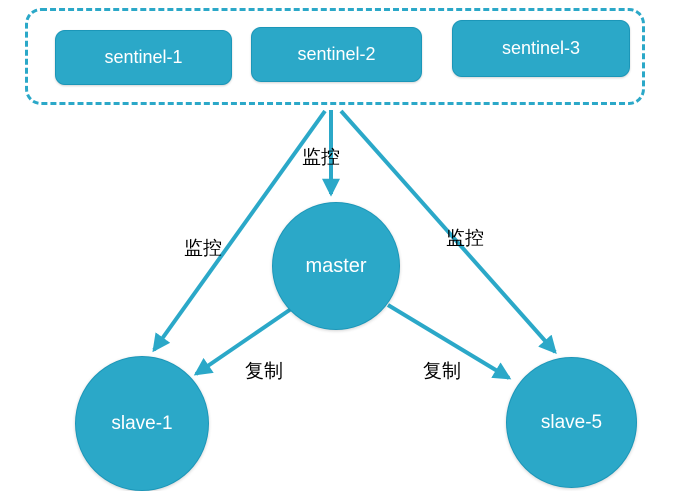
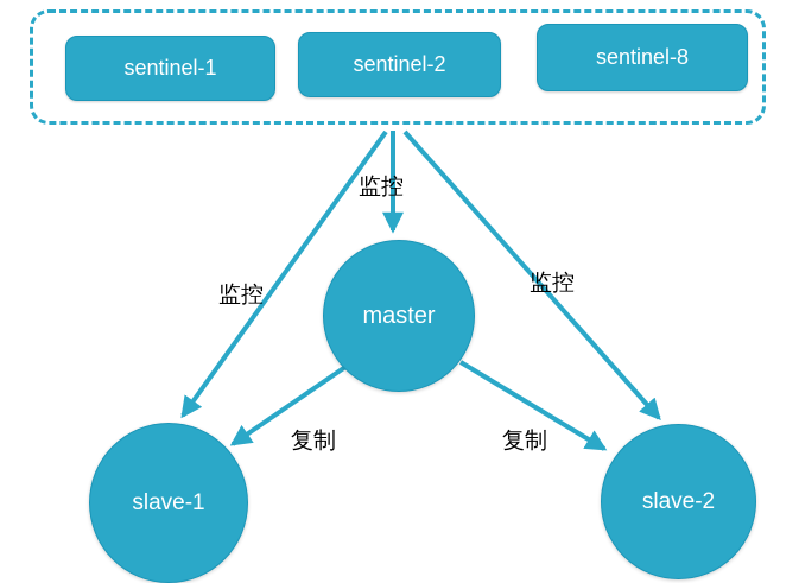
  sentinel-1
  sentinel-2
- sentinel-3
+ sentinel-8
  master
  slave-1
- slave-5
+ slave-2
  监控
  监控
  监控
  复制
  复制
